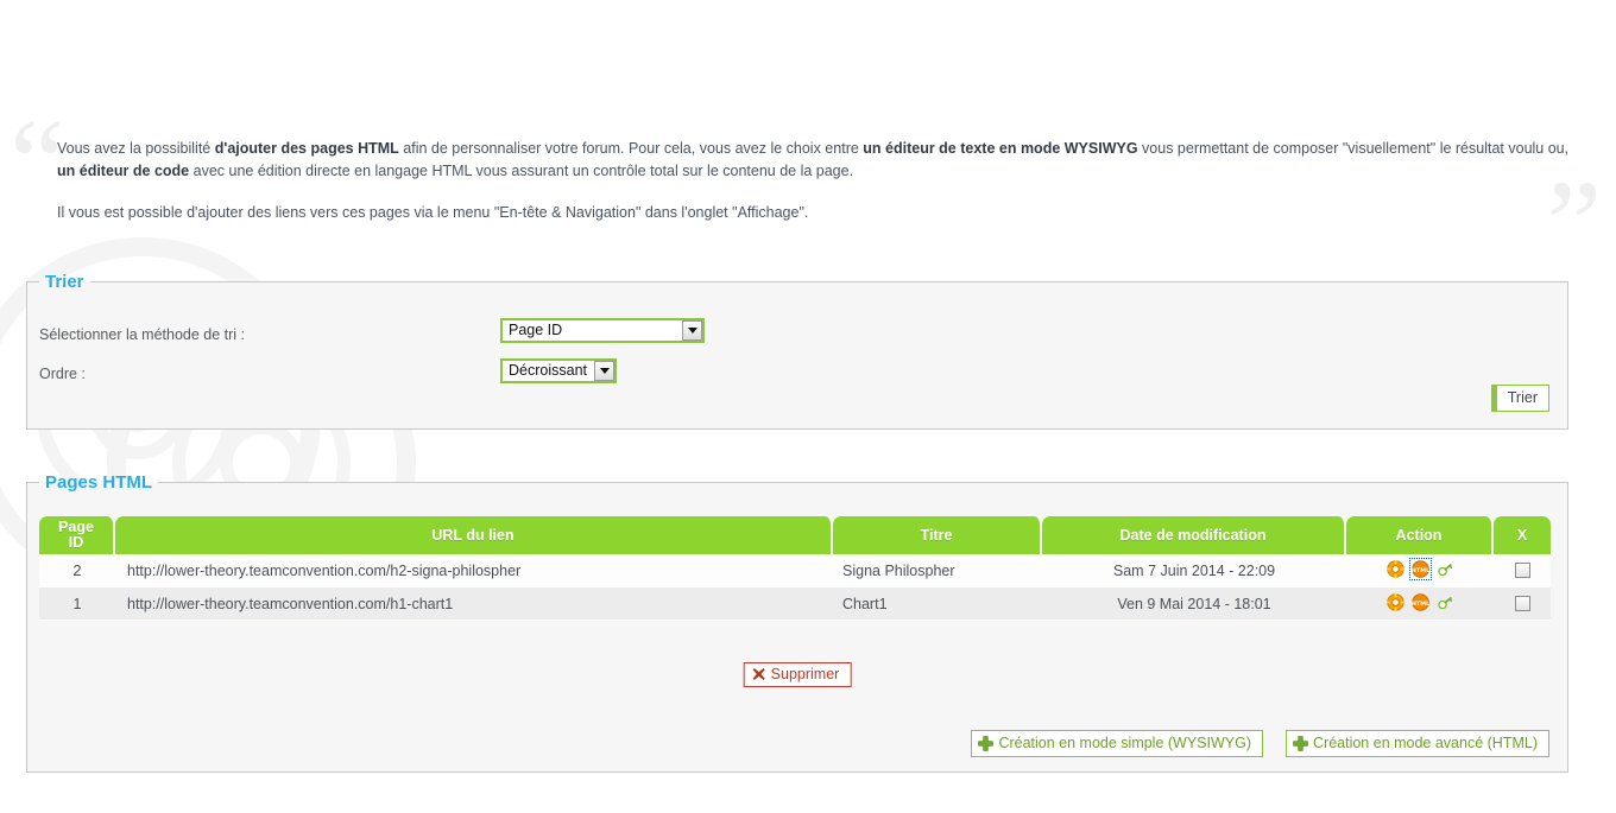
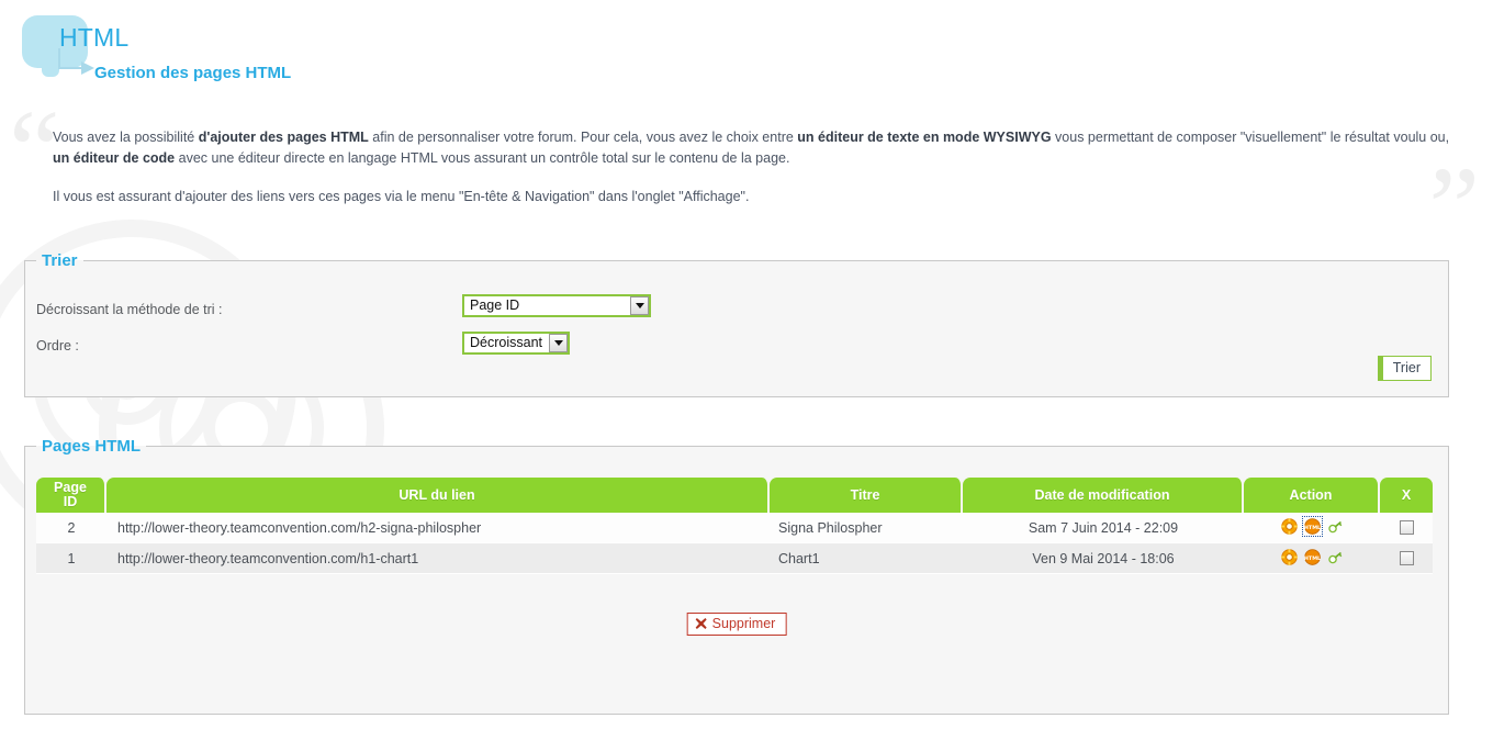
+ HTML
+ Gestion des pages HTML
  “
  ”
- Vous avez la possibilité d'ajouter des pages HTML afin de personnaliser votre forum. Pour cela, vous avez le choix entre un éditeur de texte en mode WYSIWYG vous permettant de composer "visuellement" le résultat voulu ou, un éditeur de code avec une édition directe en langage HTML vous assurant un contrôle total sur le contenu de la page.
+ Vous avez la possibilité d'ajouter des pages HTML afin de personnaliser votre forum. Pour cela, vous avez le choix entre un éditeur de texte en mode WYSIWYG vous permettant de composer "visuellement" le résultat voulu ou, un éditeur de code avec une éditeur directe en langage HTML vous assurant un contrôle total sur le contenu de la page.
- Il vous est possible d'ajouter des liens vers ces pages via le menu "En-tête & Navigation" dans l'onglet "Affichage".
+ Il vous est assurant d'ajouter des liens vers ces pages via le menu "En-tête & Navigation" dans l'onglet "Affichage".
  Trier
- Sélectionner la méthode de tri :
+ Décroissant la méthode de tri :
  Page ID
  Ordre :
  Décroissant
  Trier
  Pages HTML
  PageID	URL du lien	Titre	Date de modification	Action	X
  2	http://lower-theory.teamconvention.com/h2-signa-philospher	Signa Philospher	Sam 7 Juin 2014 - 22:09
- 1	http://lower-theory.teamconvention.com/h1-chart1	Chart1	Ven 9 Mai 2014 - 18:01
+ 1	http://lower-theory.teamconvention.com/h1-chart1	Chart1	Ven 9 Mai 2014 - 18:06
  Supprimer
- Création en mode simple (WYSIWYG)
- Création en mode avancé (HTML)
